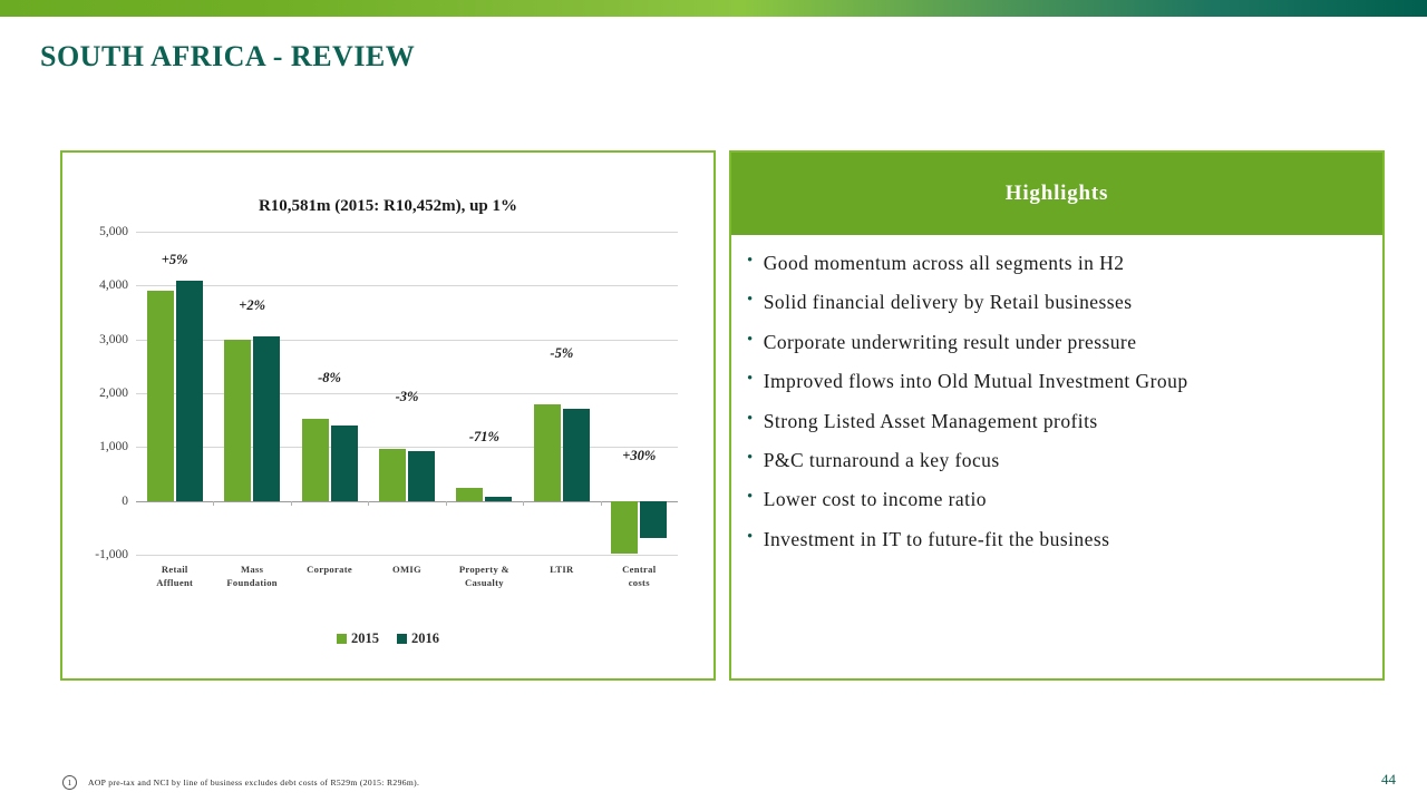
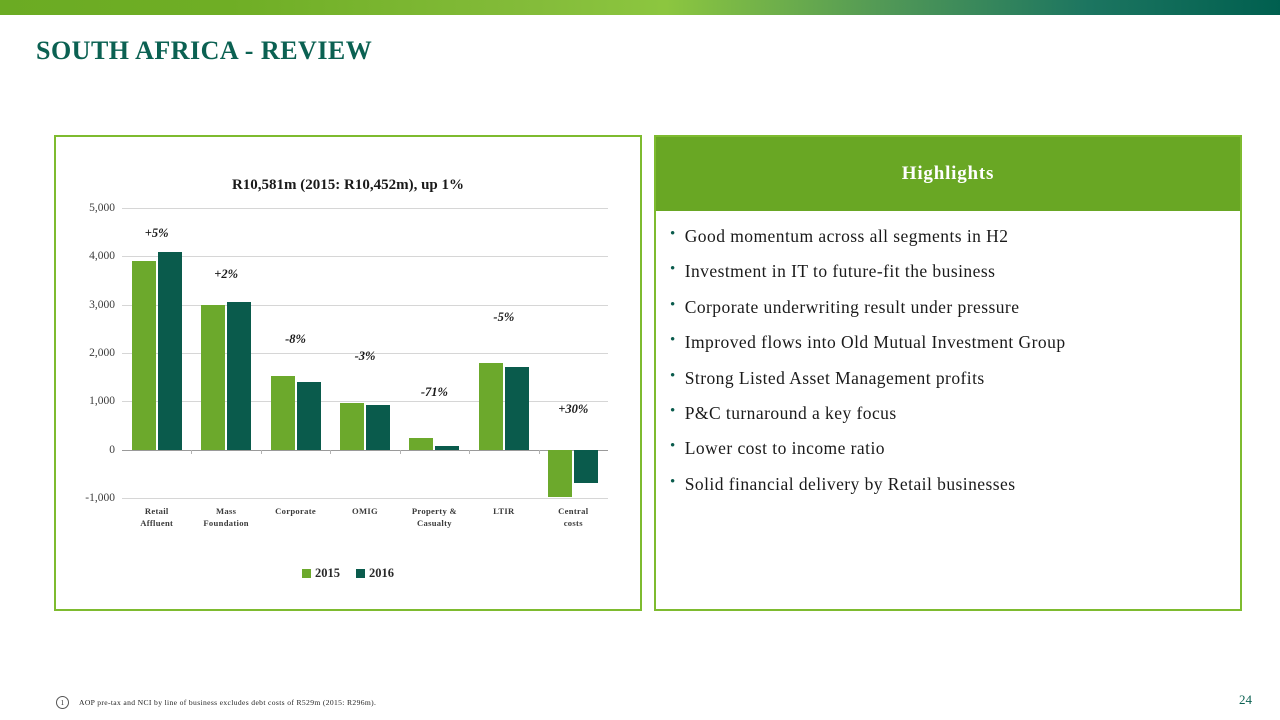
  SOUTH AFRICA - REVIEW
  R10,581m (2015: R10,452m), up 1%
  5,000
  4,000
  3,000
  2,000
  1,000
  0
  -1,000
  +5%
  Retail
  Affluent
  +2%
  Mass
  Foundation
  -8%
  Corporate
  -3%
  OMIG
  -71%
  Property &
  Casualty
  -5%
  LTIR
  +30%
  Central
  costs
  2015
  2016
  Highlights
  •
  Good momentum across all segments in H2
  •
- Solid financial delivery by Retail businesses
+ Investment in IT to future-fit the business
  •
  Corporate underwriting result under pressure
  •
  Improved flows into Old Mutual Investment Group
  •
  Strong Listed Asset Management profits
  •
  P&C turnaround a key focus
  •
  Lower cost to income ratio
  •
- Investment in IT to future-fit the business
+ Solid financial delivery by Retail businesses
  1
  AOP pre-tax and NCI by line of business excludes debt costs of R529m (2015: R296m).
- 44
+ 24
